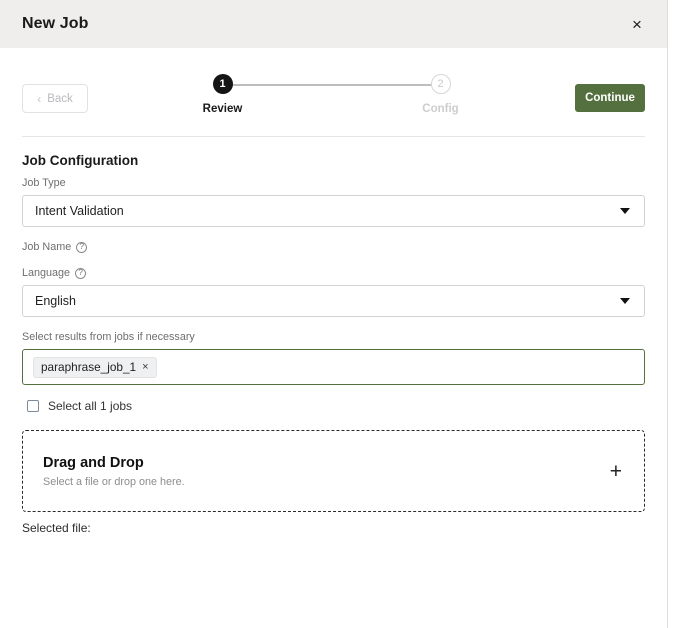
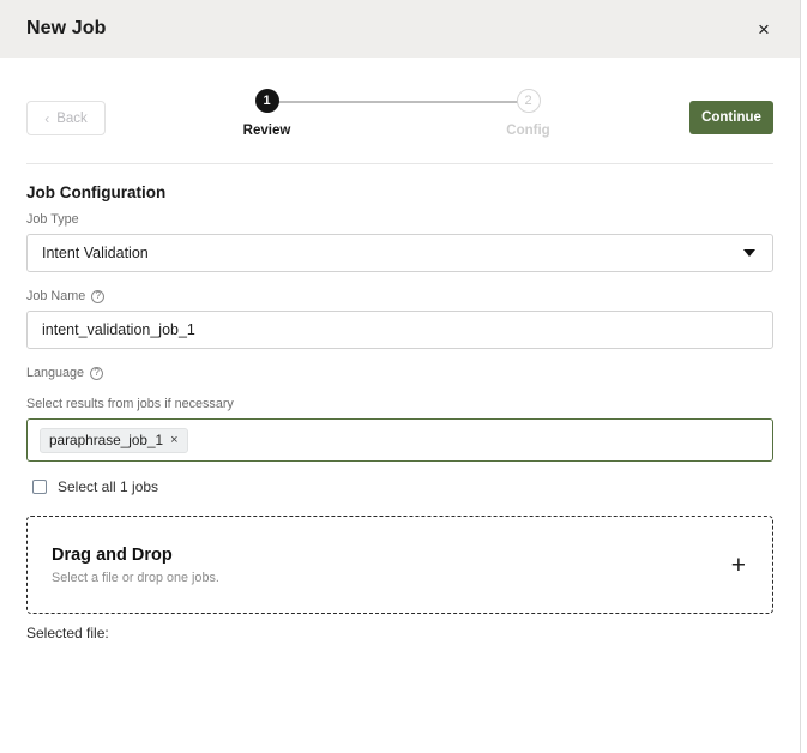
  New Job
  ×
  ‹
  Back
  1
  Review
  2
  Config
  Continue
  Job Configuration
  Job Type
  Intent Validation
  Job Name
  ?
+ intent_validation_job_1
  Language
  ?
- English
  Select results from jobs if necessary
  paraphrase_job_1
  ×
  Select all 1 jobs
  Drag and Drop
- Select a file or drop one here.
+ Select a file or drop one jobs.
  +
  Selected file:
